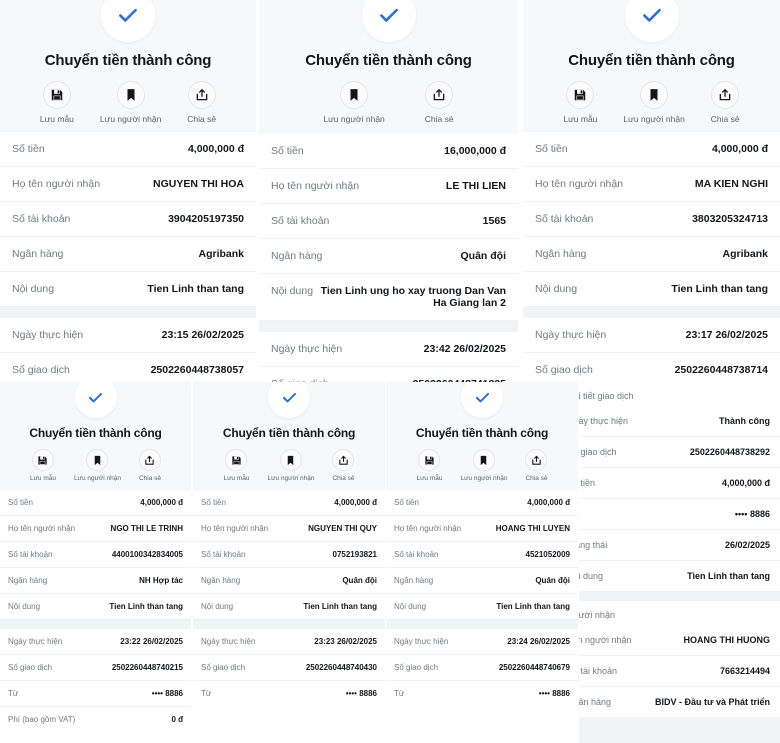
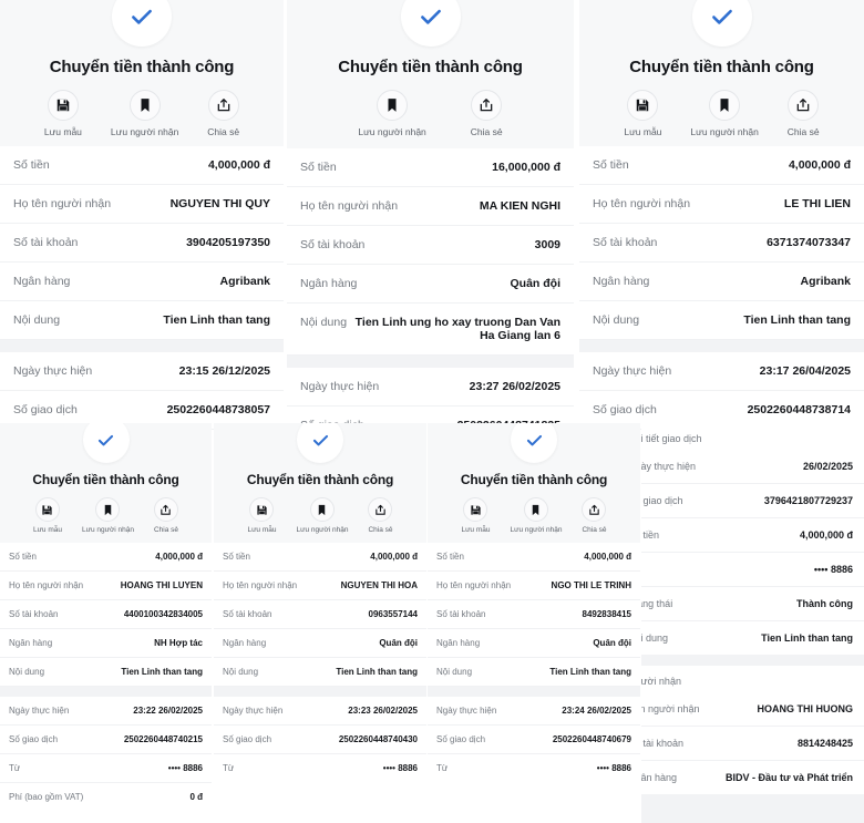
  Chuyển tiền thành công
  Lưu mẫu
  Lưu người nhận
  Chia sẻ
  Số tiền
  4,000,000 đ
  Họ tên người nhận
- NGUYEN THI HOA
+ NGUYEN THI QUY
  Số tài khoản
  3904205197350
  Ngân hàng
  Agribank
  Nội dung
  Tien Linh than tang
  Ngày thực hiện
- 23:15 26/02/2025
+ 23:15 26/12/2025
  Số giao dịch
  2502260448738057
  Chuyển tiền thành công
  Lưu người nhận
  Chia sẻ
  Số tiền
  16,000,000 đ
  Họ tên người nhận
- LE THI LIEN
+ MA KIEN NGHI
  Số tài khoản
- 1565
+ 3009
  Ngân hàng
  Quân đội
  Nội dung
- Tien Linh ung ho xay truong Dan Van Ha Giang lan 2
+ Tien Linh ung ho xay truong Dan Van Ha Giang lan 6
  Ngày thực hiện
- 23:42 26/02/2025
+ 23:27 26/02/2025
  Chuyển tiền thành công
  Lưu mẫu
  Lưu người nhận
  Chia sẻ
  Số tiền
  4,000,000 đ
  Họ tên người nhận
- MA KIEN NGHI
+ LE THI LIEN
  Số tài khoản
- 3803205324713
+ 6371374073347
  Ngân hàng
  Agribank
  Nội dung
  Tien Linh than tang
  Ngày thực hiện
- 23:17 26/02/2025
+ 23:17 26/04/2025
  Số giao dịch
  2502260448738714
  Chuyển tiền thành công
  Số tiền
  4,000,000 đ
  Họ tên người nhận
- NGO THI LE TRINH
+ HOANG THI LUYEN
  Số tài khoản
  4400100342834005
  Ngân hàng
  NH Hợp tác
  Nội dung
  Tien Linh than tang
  Ngày thực hiện
  23:22 26/02/2025
  Số giao dịch
  2502260448740215
  Từ
  •••• 8886
  Phí (bao gồm VAT)
  0 đ
  Chuyển tiền thành công
  Số tiền
  4,000,000 đ
  Họ tên người nhận
- NGUYEN THI QUY
+ NGUYEN THI HOA
  Số tài khoản
- 0752193821
+ 0963557144
  Ngân hàng
  Quân đội
  Nội dung
  Tien Linh than tang
  Ngày thực hiện
  23:23 26/02/2025
  Số giao dịch
  2502260448740430
  Từ
  •••• 8886
  Chuyển tiền thành công
  Số tiền
  4,000,000 đ
  Họ tên người nhận
- HOANG THI LUYEN
+ NGO THI LE TRINH
  Số tài khoản
- 4521052009
+ 8492838415
  Ngân hàng
  Quân đội
  Nội dung
  Tien Linh than tang
  Ngày thực hiện
  23:24 26/02/2025
  Số giao dịch
  2502260448740679
  Từ
  •••• 8886
  i tiết giao dịch
  ày thực hiện
- Thành công
+ 26/02/2025
  giao dịch
- 2502260448738292
+ 3796421807729237
  4,000,000 đ
  •••• 8886
- 26/02/2025
+ Thành công
  i dung
  Tien Linh than tang
  ười nhận
  n người nhận
  HOANG THI HUONG
  tài khoản
- 7663214494
+ 8814248425
  ân hàng
  BIDV - Đầu tư và Phát triển
